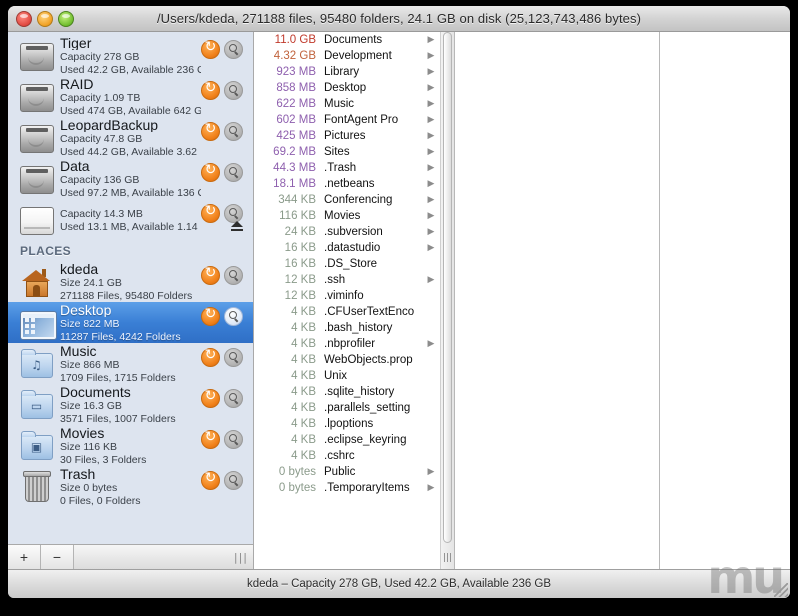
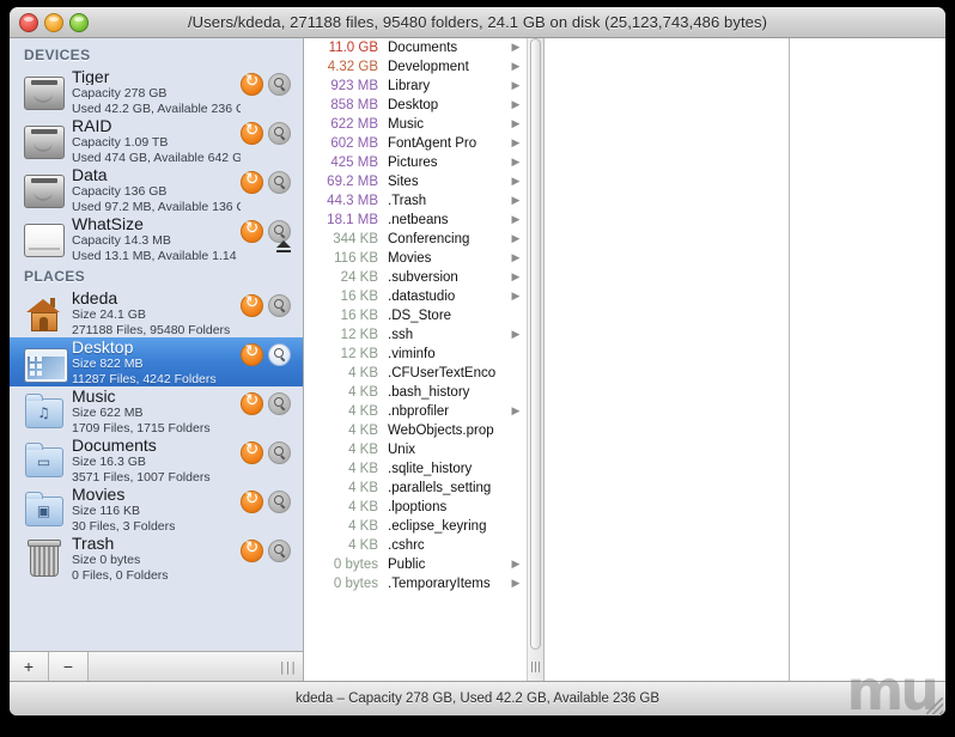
  /Users/kdeda, 271188 files, 95480 folders, 24.1 GB on disk (25,123,743,486 bytes)
+ DEVICES
  Tiger
  Capacity 278 GB
  Used 42.2 GB, Available 236
  RAID
  Capacity 1.09 TB
  Used 474 GB, Available 642 G
- LeopardBackup
- Capacity 47.8 GB
- Used 44.2 GB, Available 3.62
  Data
  Capacity 136 GB
  Used 97.2 MB, Available 136
+ WhatSize
  Capacity 14.3 MB
  Used 13.1 MB, Available 1.14
  PLACES
  kdeda
  Size 24.1 GB
  271188 Files, 95480 Folders
  Desktop
  Size 822 MB
  11287 Files, 4242 Folders
  ♫
  Music
- Size 866 MB
+ Size 622 MB
  1709 Files, 1715 Folders
  ▭
  Documents
  Size 16.3 GB
  3571 Files, 1007 Folders
  ▣
  Movies
  Size 116 KB
  30 Files, 3 Folders
  Trash
  Size 0 bytes
  0 Files, 0 Folders
  +
  −
  |||
  11.0 GB
  Documents
  ▶
  4.32 GB
  Development
  ▶
  923 MB
  Library
  ▶
  858 MB
  Desktop
  ▶
  622 MB
  Music
  ▶
  602 MB
  FontAgent Pro
  ▶
  425 MB
  Pictures
  ▶
  69.2 MB
  Sites
  ▶
  44.3 MB
  .Trash
  ▶
  18.1 MB
  .netbeans
  ▶
  344 KB
  Conferencing
  ▶
  116 KB
  Movies
  ▶
  24 KB
  .subversion
  ▶
  16 KB
  .datastudio
  ▶
  16 KB
  .DS_Store
  12 KB
  .ssh
  ▶
  12 KB
  .viminfo
  4 KB
  .CFUserTextEnco
  4 KB
  .bash_history
  4 KB
  .nbprofiler
  ▶
  4 KB
  WebObjects.prop
  4 KB
  Unix
  4 KB
  .sqlite_history
  4 KB
  .parallels_setting
  4 KB
  .lpoptions
  4 KB
  .eclipse_keyring
  4 KB
  .cshrc
  0 bytes
  Public
  ▶
  0 bytes
  .TemporaryItems
  ▶
  |||
  kdeda – Capacity 278 GB, Used 42.2 GB, Available 236 GB
  mu
